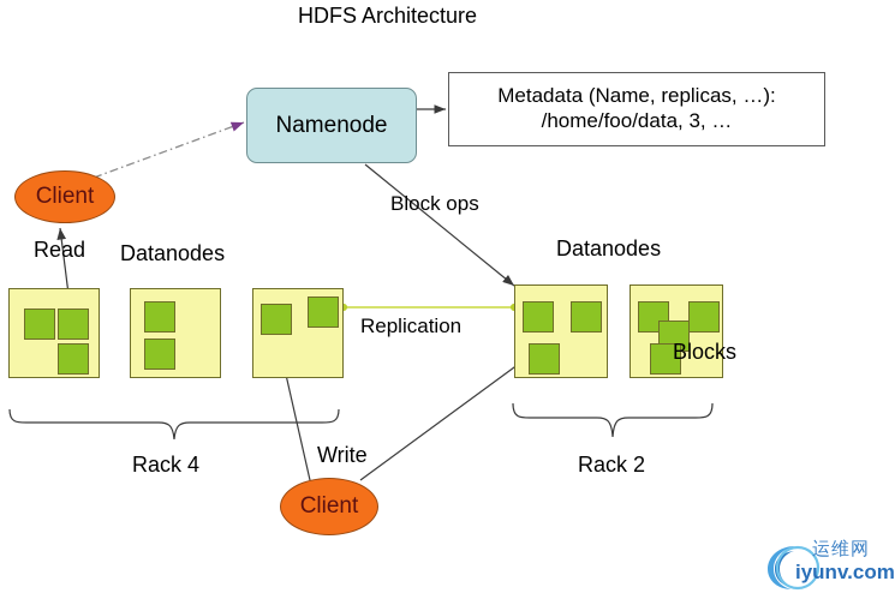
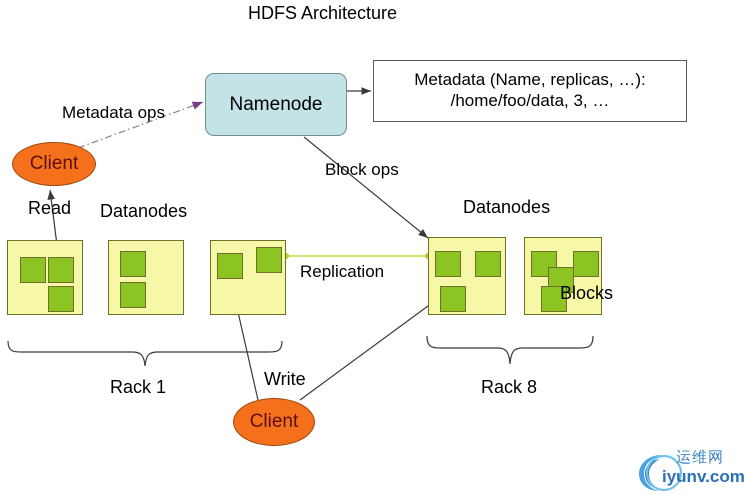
  HDFS Architecture
  Metadata (Name, replicas, …):
  /home/foo/data, 3, …
  Namenode
  Client
  Client
+ Metadata ops
  Block ops
  Read
  Datanodes
  Datanodes
  Replication
  Blocks
  Write
- Rack 4
+ Rack 1
- Rack 2
+ Rack 8
  运维网
  iyunv.com
